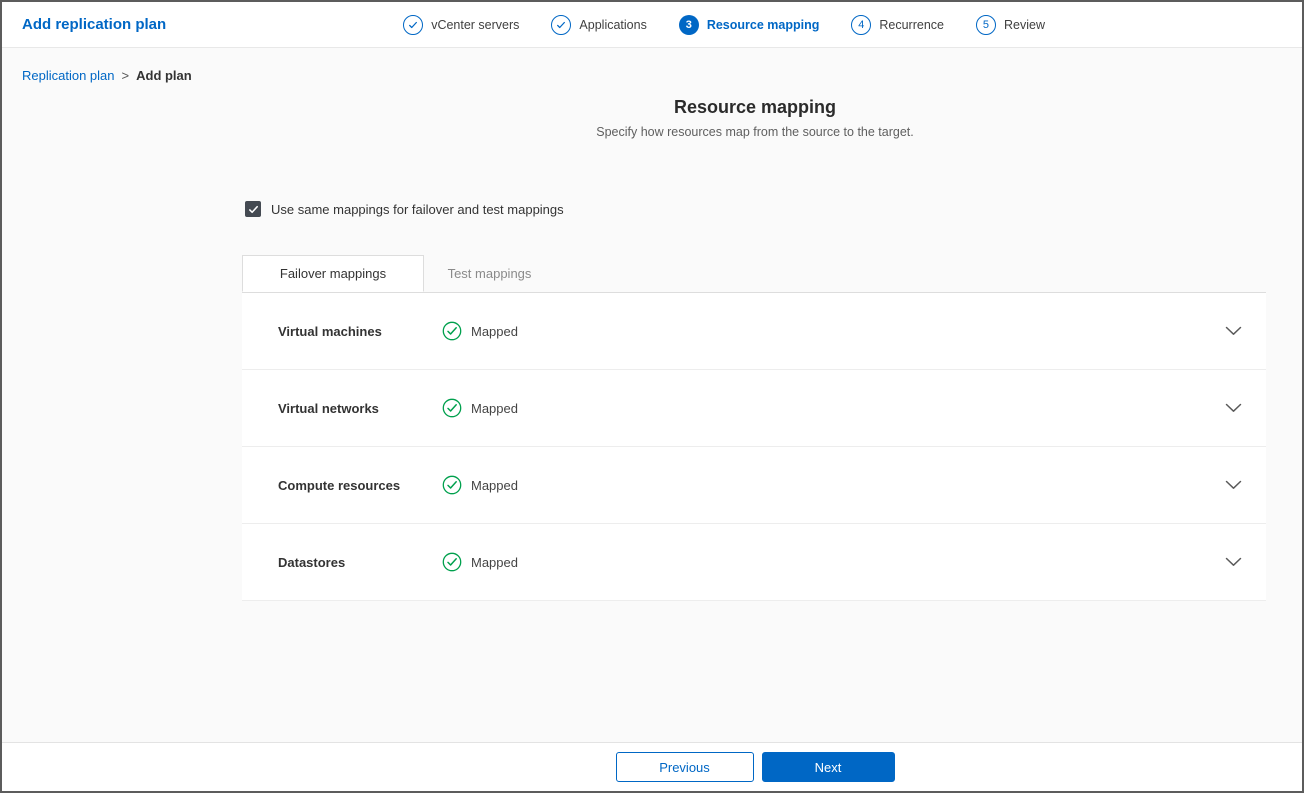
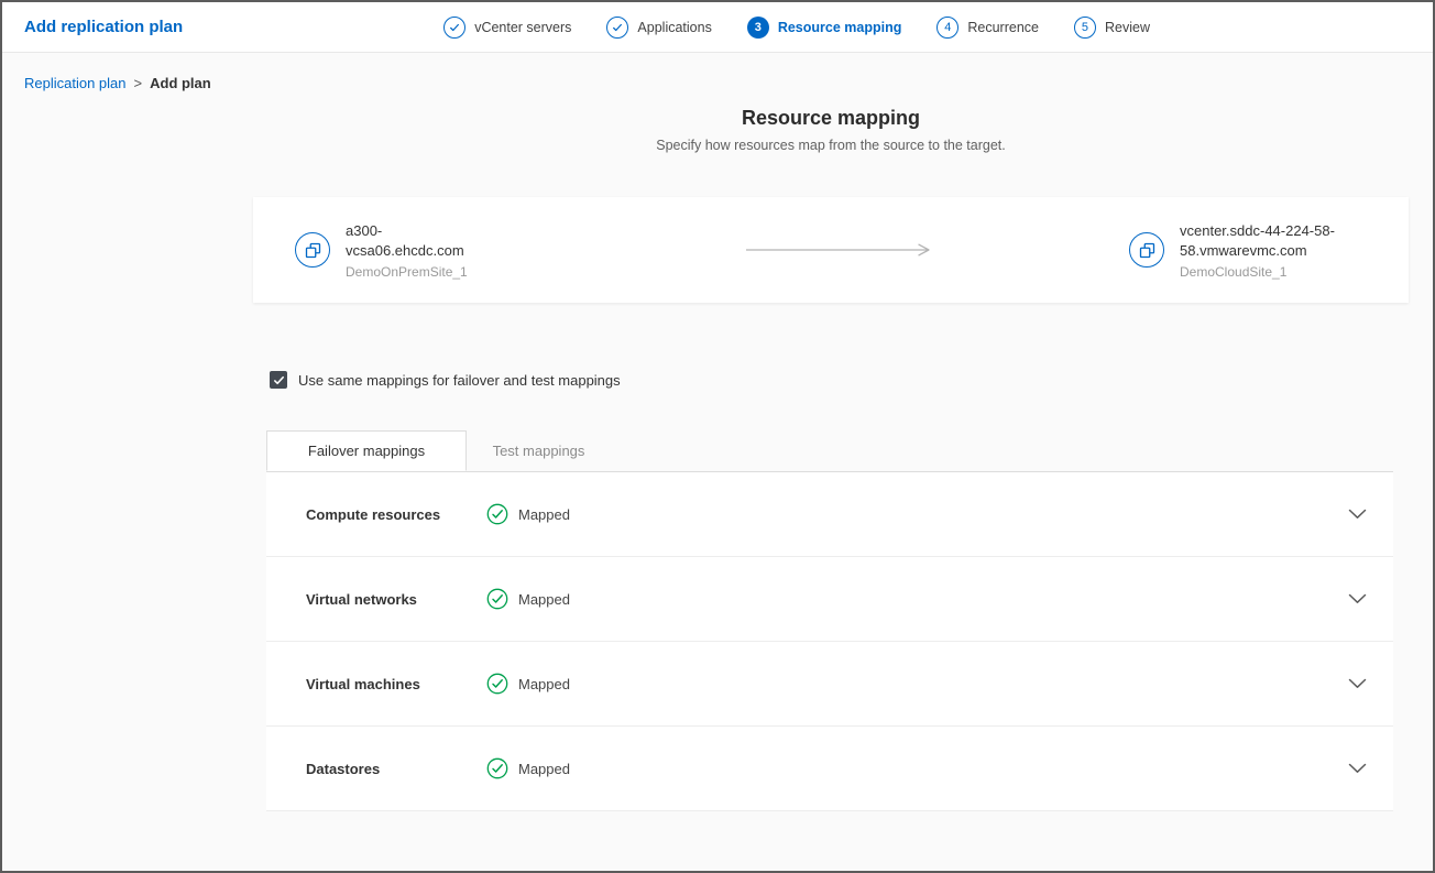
  Add replication plan
  vCenter servers
  Applications
  3
  Resource mapping
  4
  Recurrence
  5
  Review
  Replication plan
  >
  Add plan
  Resource mapping
  Specify how resources map from the source to the target.
+ a300-
+ vcsa06.ehcdc.com
+ DemoOnPremSite_1
+ vcenter.sddc-44-224-58-
+ 58.vmwarevmc.com
+ DemoCloudSite_1
  Use same mappings for failover and test mappings
  Failover mappings
  Test mappings
- Virtual machines
+ Compute resources
  Mapped
  Virtual networks
  Mapped
- Compute resources
+ Virtual machines
  Mapped
  Datastores
  Mapped
- Previous
- Next
